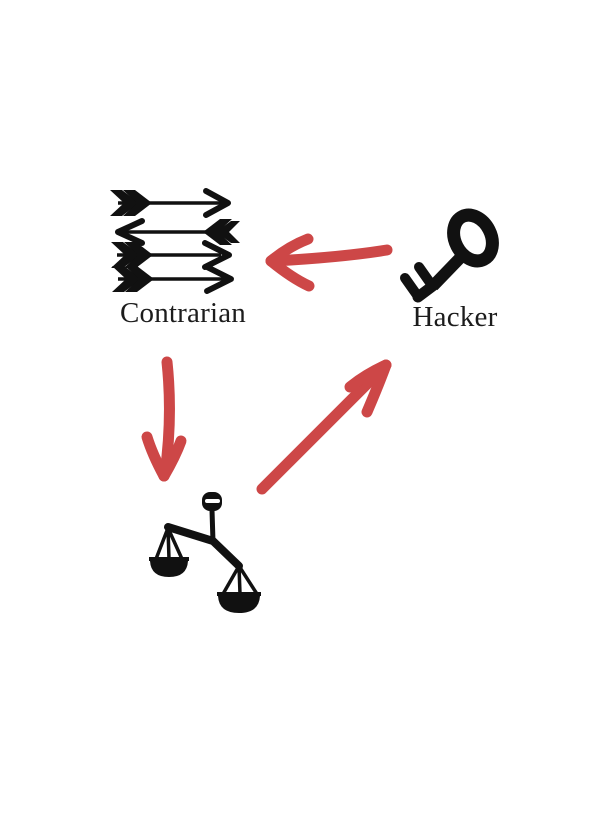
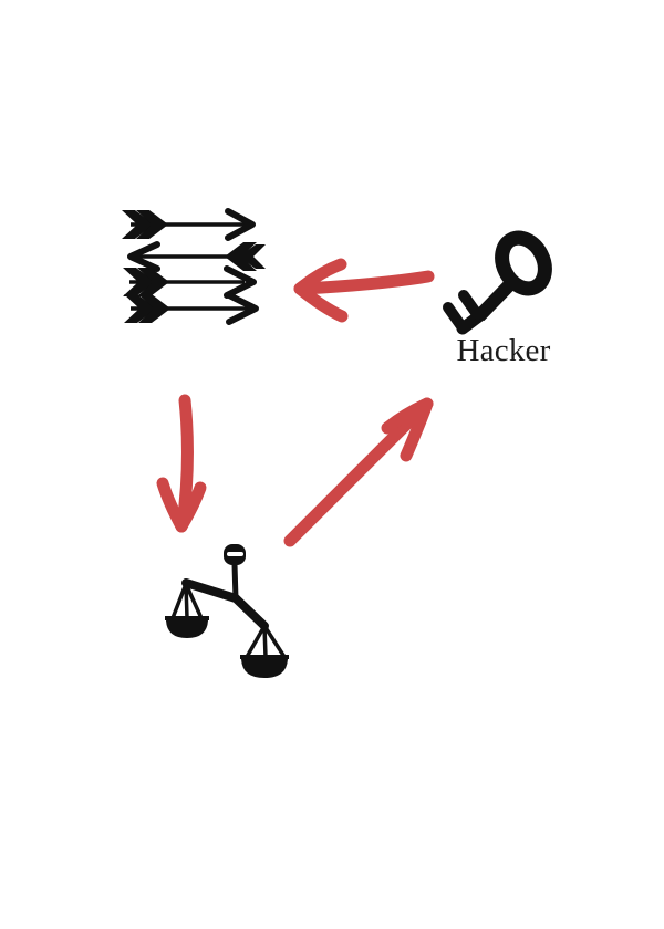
- Contrarian
  Hacker
